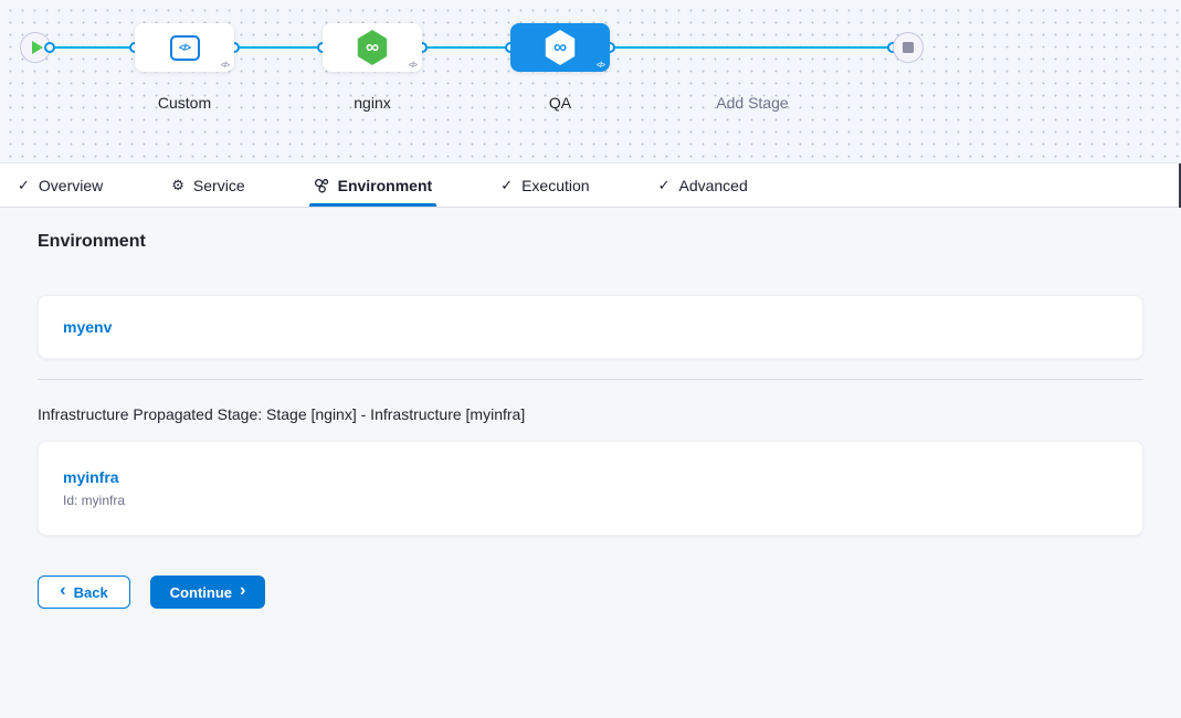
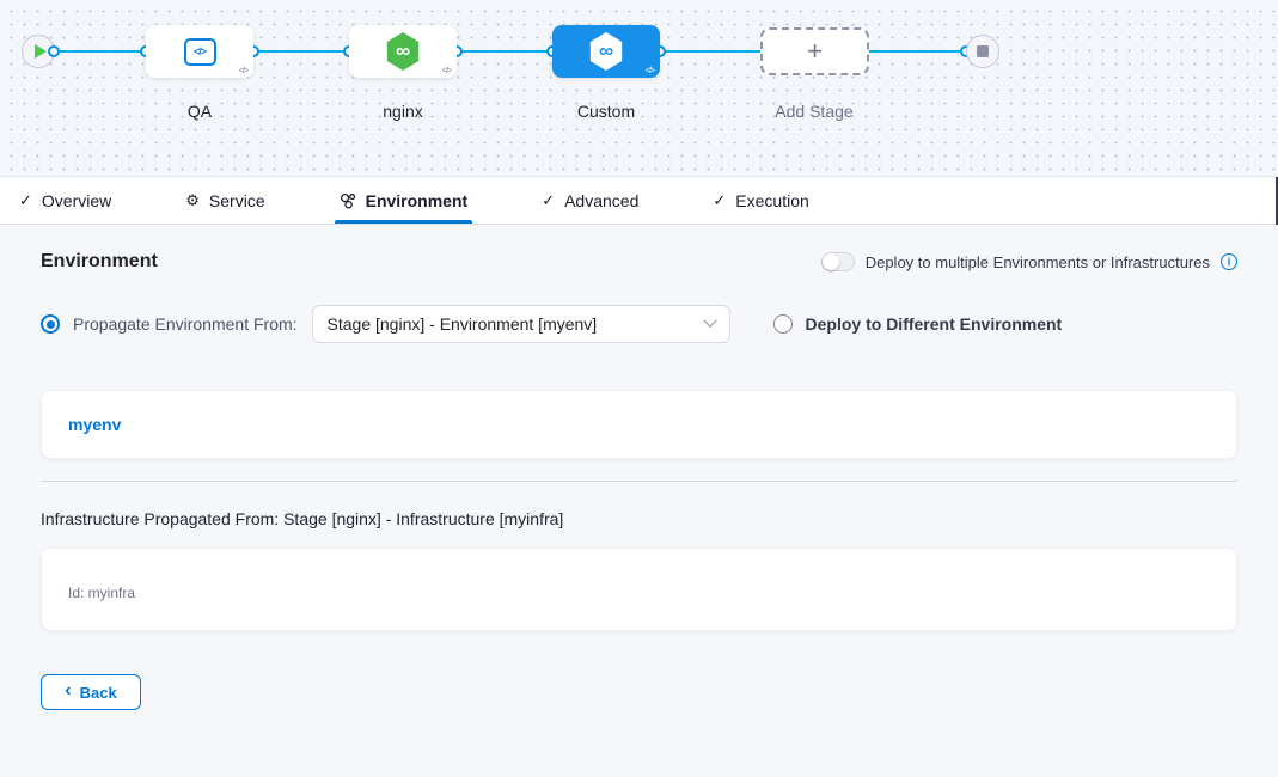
  </>
- Custom
+ QA
  ∞
  nginx
  ∞
- QA
+ Custom
+ +
  Add Stage
  ✓
  Overview
  ⚙
  Service
  Environment
  ✓
- Execution
+ Advanced
  ✓
- Advanced
+ Execution
  Environment
+ Deploy to multiple Environments or Infrastructures
+ i
+ Propagate Environment From:
+ Stage [nginx] - Environment [myenv]
+ Deploy to Different Environment
  myenv
- Infrastructure Propagated Stage: Stage [nginx] - Infrastructure [myinfra]
+ Infrastructure Propagated From: Stage [nginx] - Infrastructure [myinfra]
- myinfra
  Id: myinfra
  ‹
  Back
- Continue
- ›
